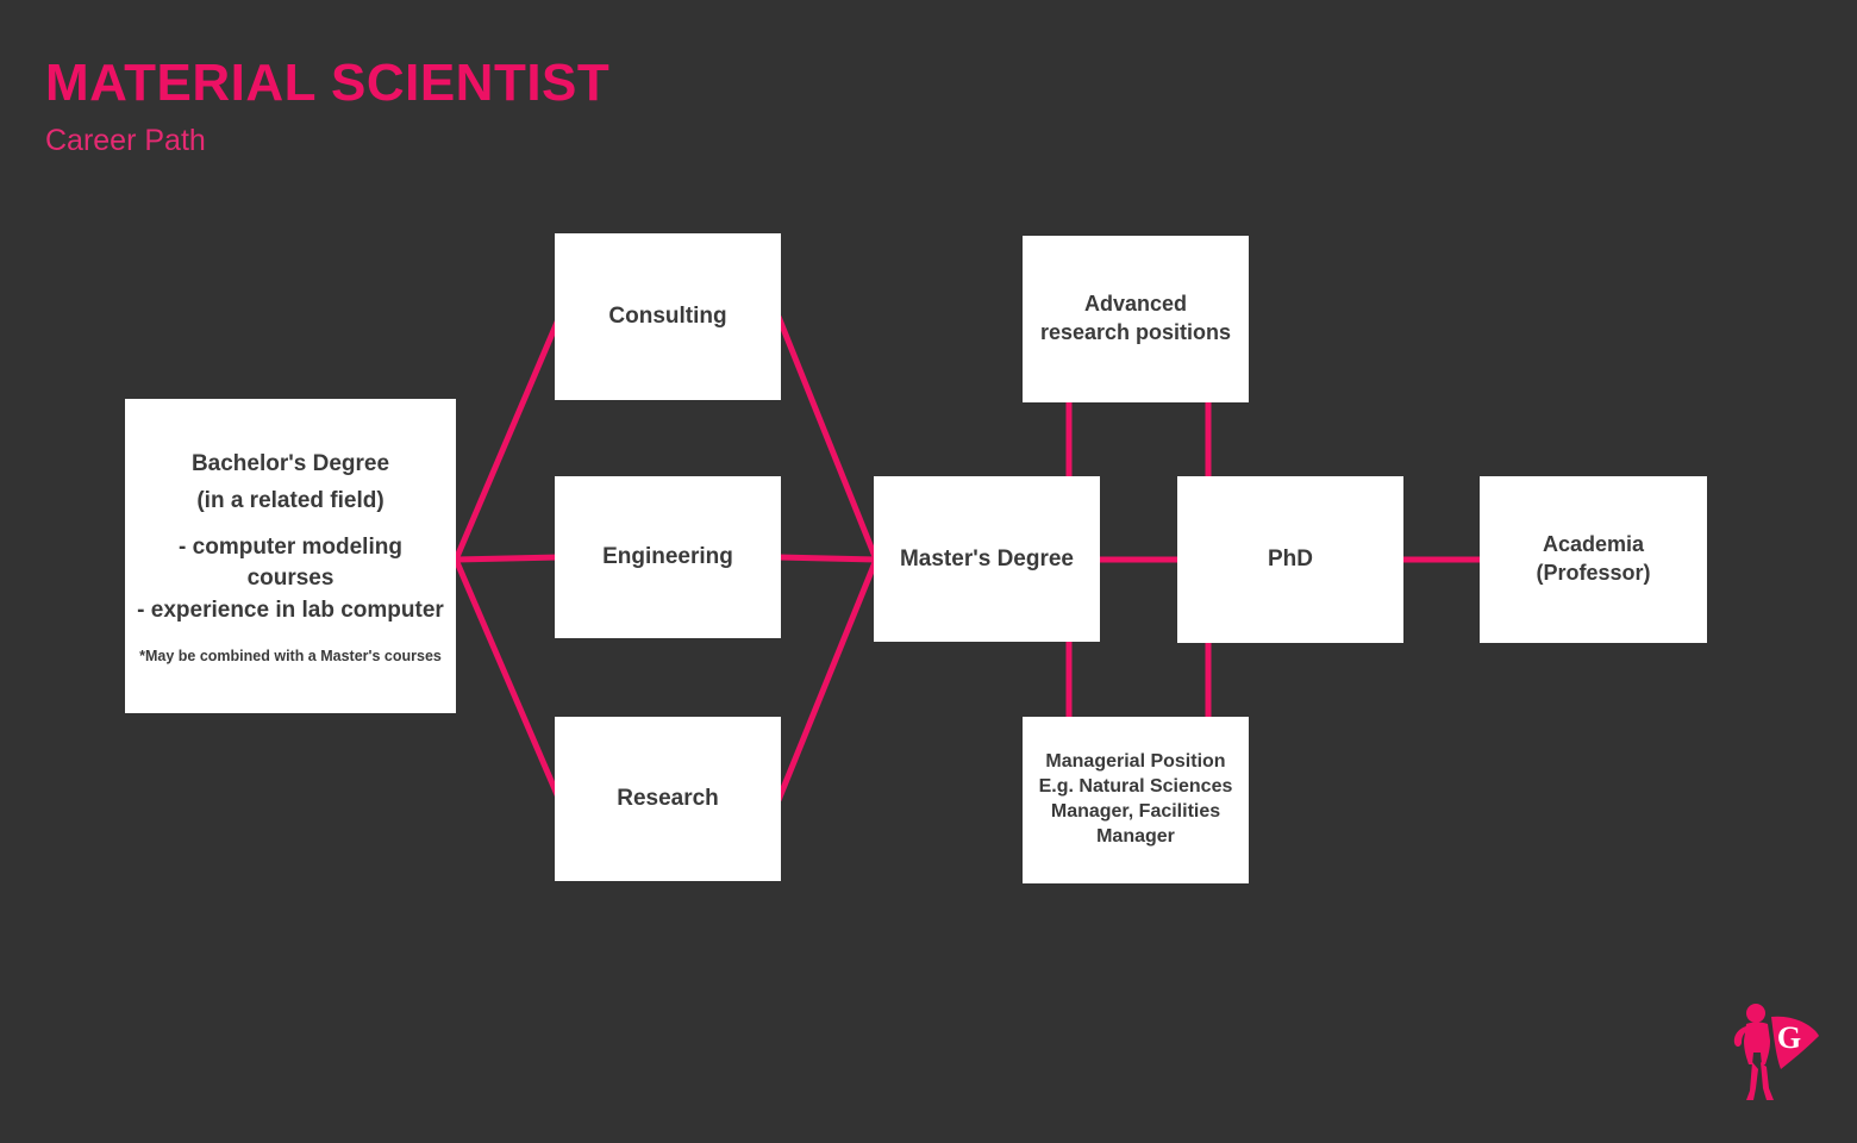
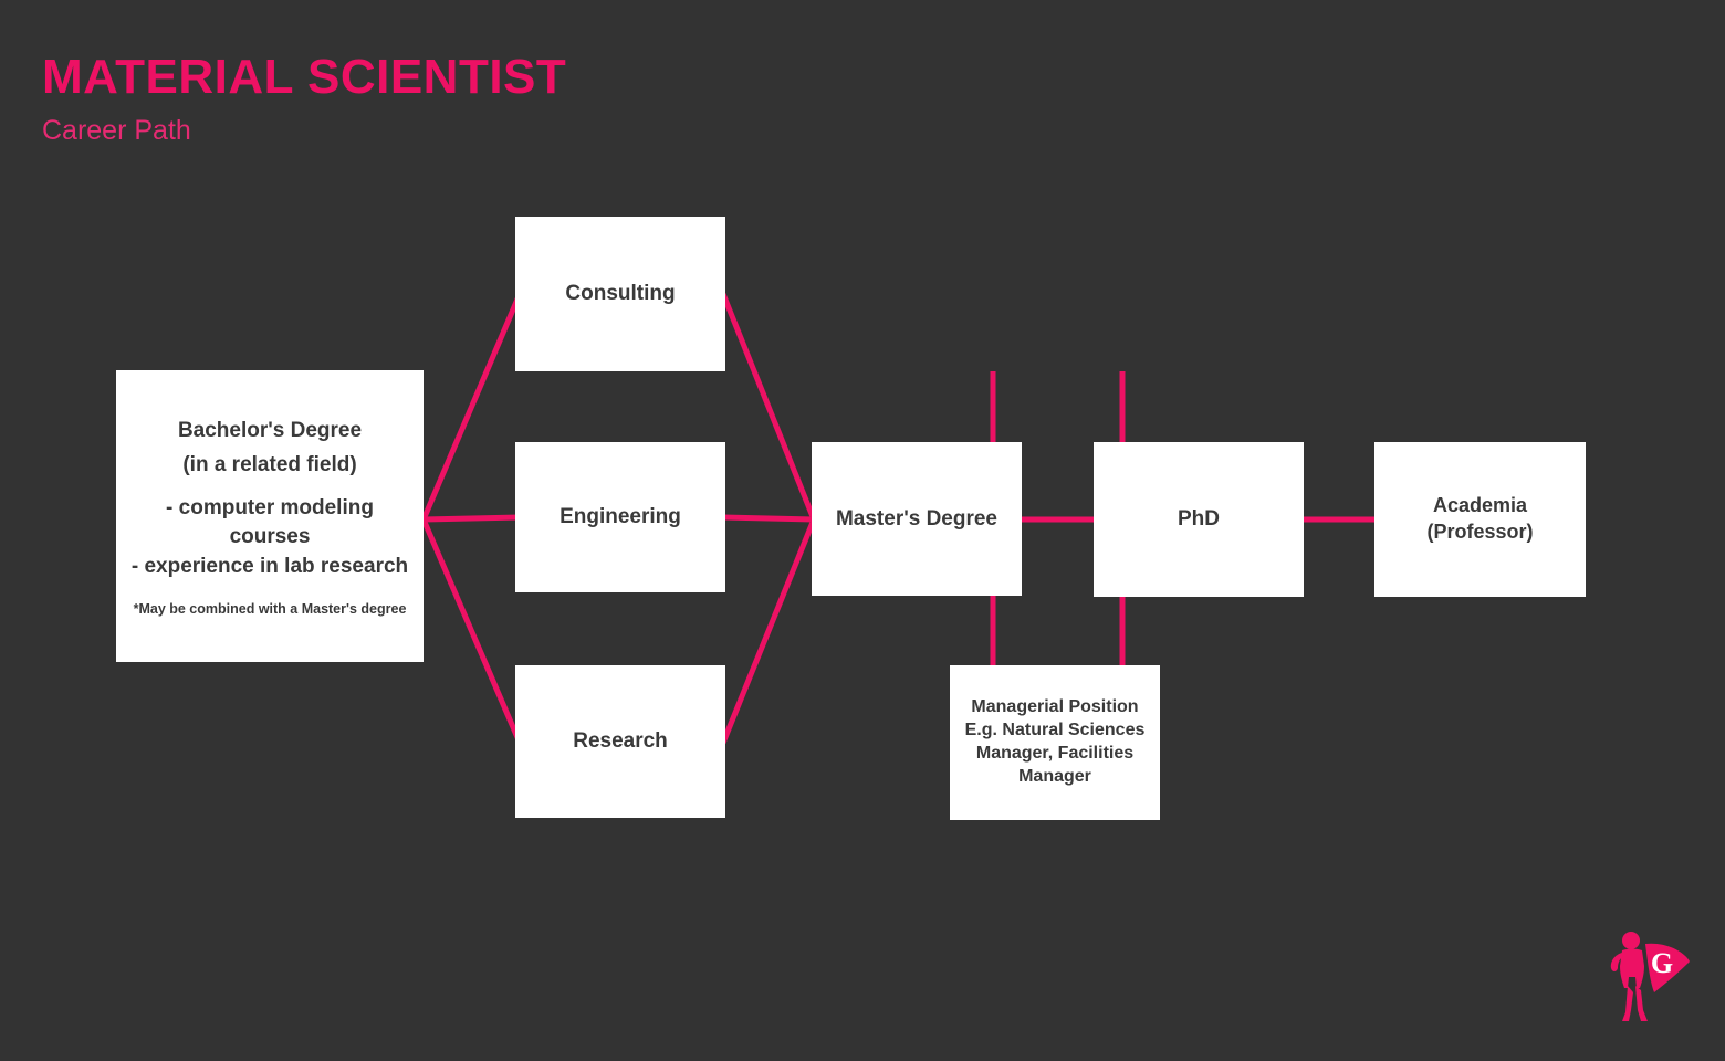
  MATERIAL SCIENTIST
  Career Path
  Bachelor's Degree
  (in a related field)
  - computer modeling
  courses
- - experience in lab computer
+ - experience in lab research
- *May be combined with a Master's courses
+ *May be combined with a Master's degree
  Consulting
  Engineering
  Research
  Master's Degree
- Advanced
- research positions
  Managerial Position
  E.g. Natural Sciences
  Manager, Facilities
  Manager
  PhD
  Academia
  (Professor)
  G
